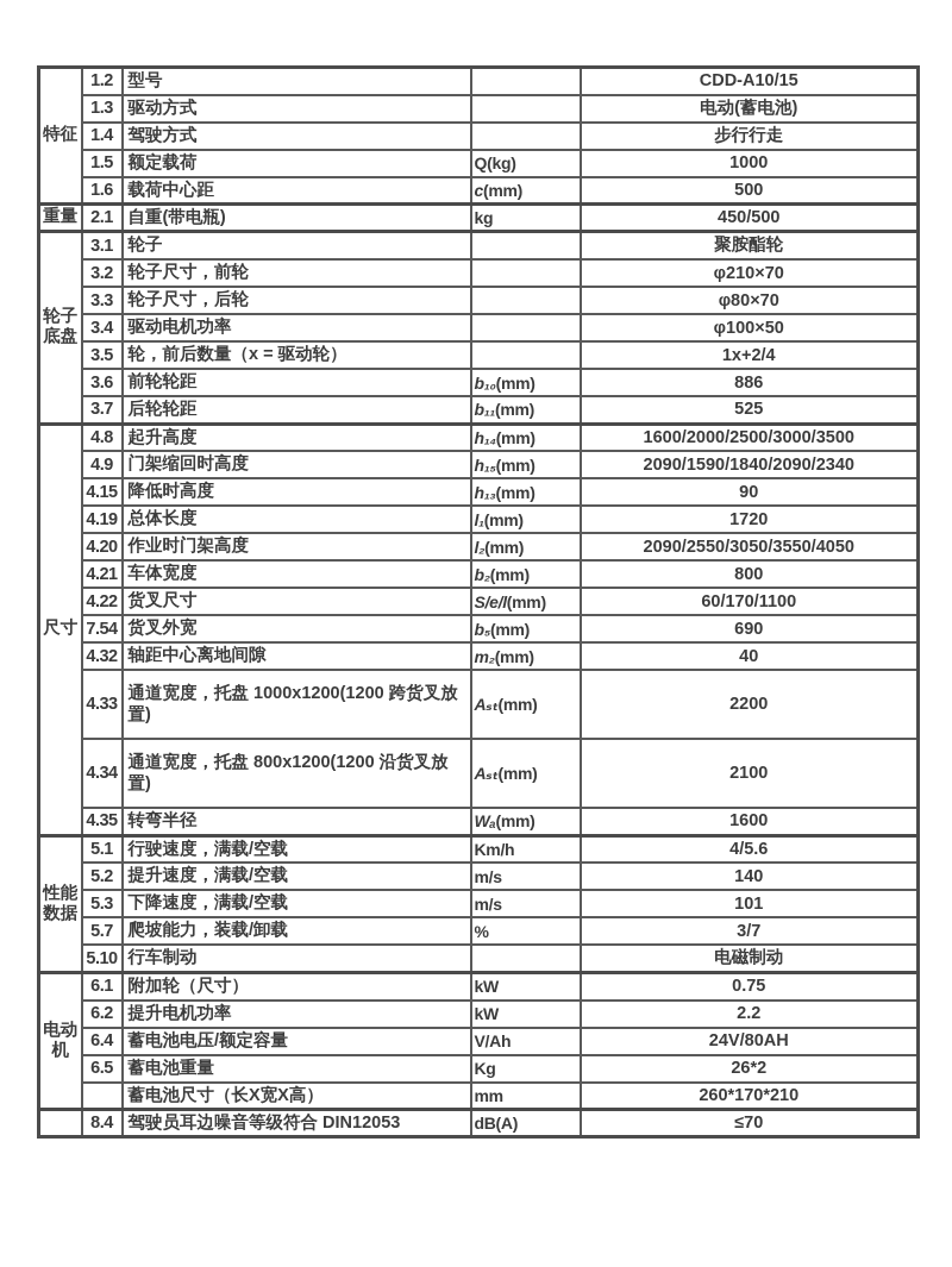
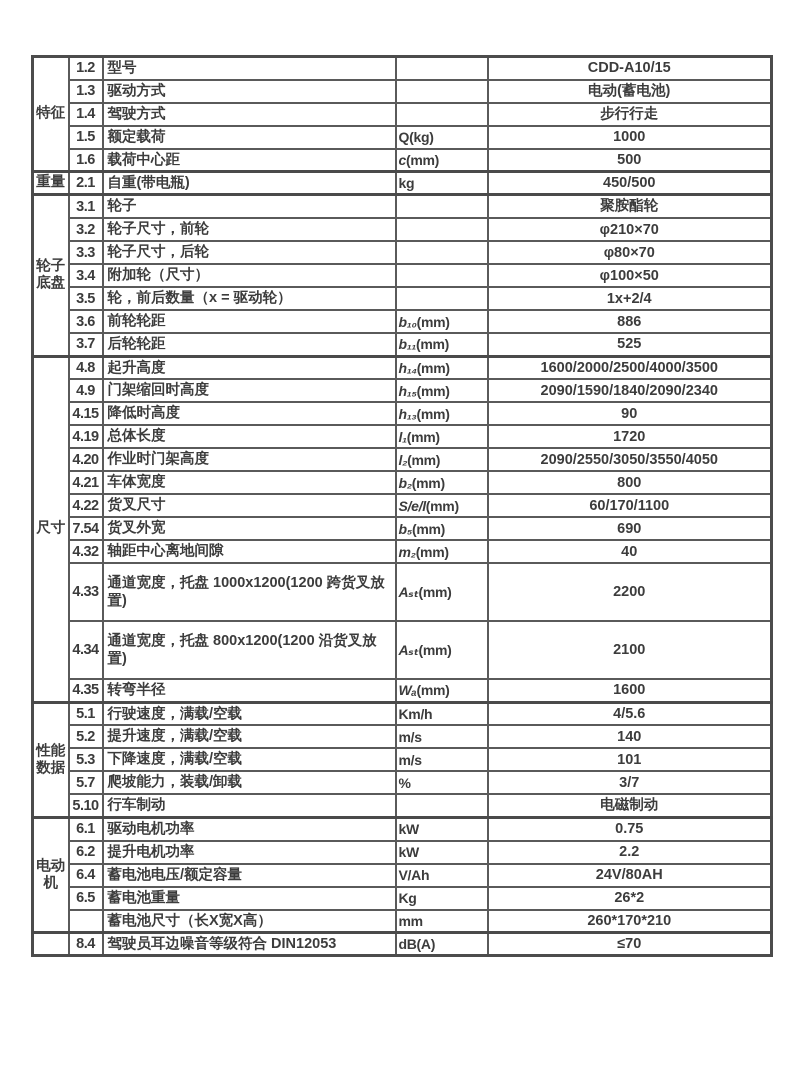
  特征	1.2	型号		CDD-A10/15
  1.3	驱动方式		电动(蓄电池)
  1.4	驾驶方式		步行行走
  1.5	额定载荷	Q(kg)	1000
  1.6	载荷中心距	c(mm)	500
  重量	2.1	自重(带电瓶)	kg	450/500
  轮子底盘	3.1	轮子		聚胺酯轮
  3.2	轮子尺寸，前轮		φ210×70
  3.3	轮子尺寸，后轮		φ80×70
- 3.4	驱动电机功率		φ100×50
+ 3.4	附加轮（尺寸）		φ100×50
  3.5	轮，前后数量（x = 驱动轮）		1x+2/4
  3.6	前轮轮距	b₁₀(mm)	886
  3.7	后轮轮距	b₁₁(mm)	525
- 尺寸	4.8	起升高度	h₁₄(mm)	1600/2000/2500/3000/3500
+ 尺寸	4.8	起升高度	h₁₄(mm)	1600/2000/2500/4000/3500
  4.9	门架缩回时高度	h₁₅(mm)	2090/1590/1840/2090/2340
  4.15	降低时高度	h₁₃(mm)	90
  4.19	总体长度	l₁(mm)	1720
  4.20	作业时门架高度	l₂(mm)	2090/2550/3050/3550/4050
  4.21	车体宽度	b₂(mm)	800
  4.22	货叉尺寸	S/e/l(mm)	60/170/1100
  7.54	货叉外宽	b₅(mm)	690
  4.32	轴距中心离地间隙	m₂(mm)	40
  4.33	通道宽度，托盘 1000x1200(1200 跨货叉放置)	Aₛₜ(mm)	2200
  4.34	通道宽度，托盘 800x1200(1200 沿货叉放置)	Aₛₜ(mm)	2100
  4.35	转弯半径	Wₐ(mm)	1600
  性能数据	5.1	行驶速度，满载/空载	Km/h	4/5.6
  5.2	提升速度，满载/空载	m/s	140
  5.3	下降速度，满载/空载	m/s	101
  5.7	爬坡能力，装载/卸载	%	3/7
  5.10	行车制动		电磁制动
- 电动机	6.1	附加轮（尺寸）	kW	0.75
+ 电动机	6.1	驱动电机功率	kW	0.75
  6.2	提升电机功率	kW	2.2
  6.4	蓄电池电压/额定容量	V/Ah	24V/80AH
  6.5	蓄电池重量	Kg	26*2
  	蓄电池尺寸（长X宽X高）	mm	260*170*210
  	8.4	驾驶员耳边噪音等级符合 DIN12053	dB(A)	≤70
